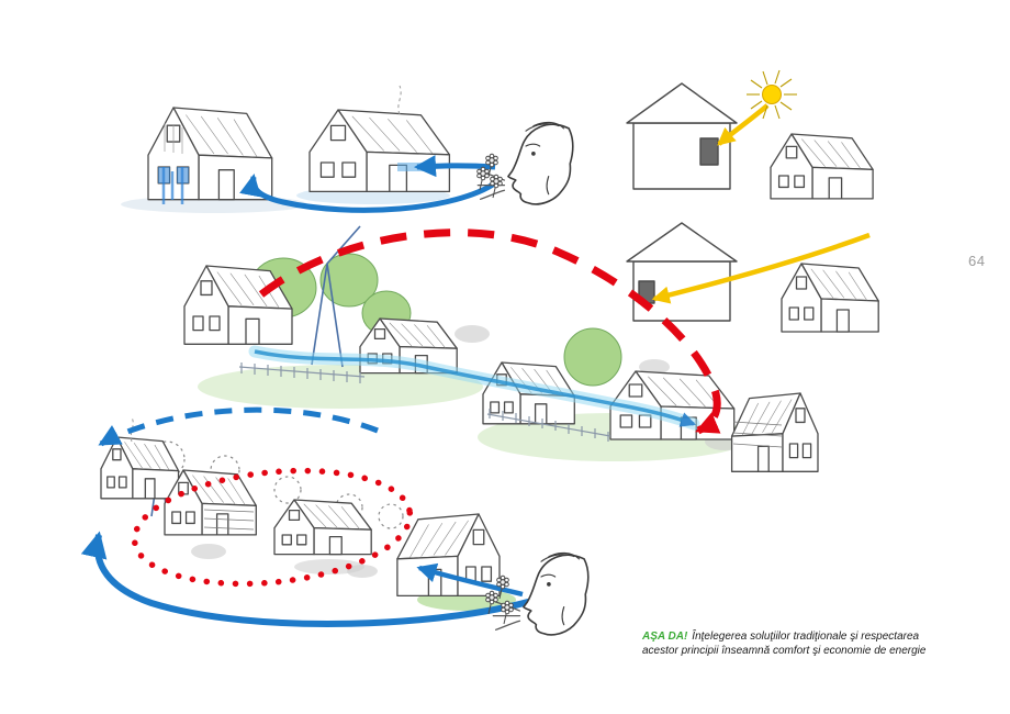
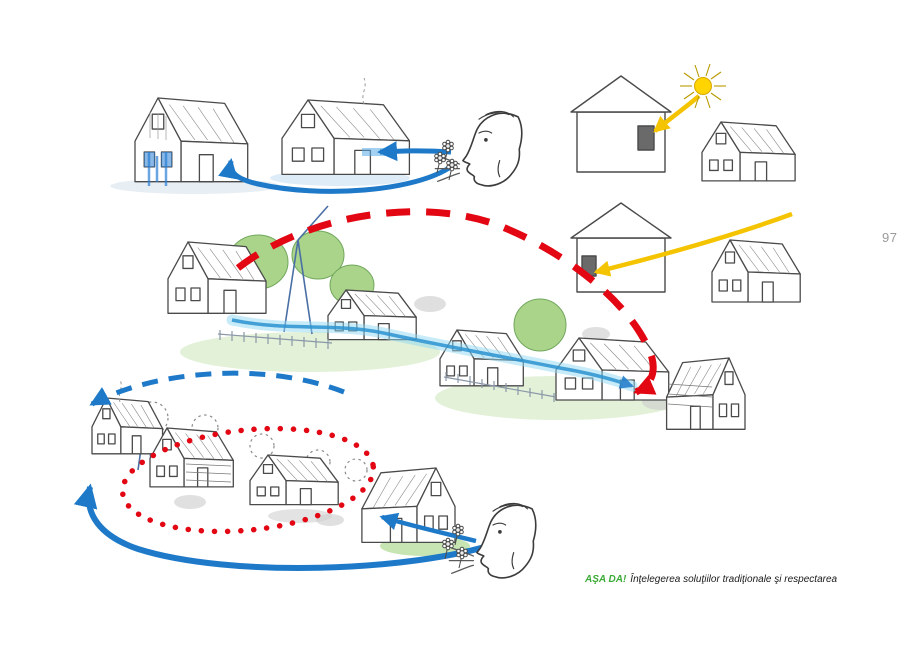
- 64
+ 97
  AŞA DA! Înţelegerea soluţiilor tradiţionale şi respectarea
- acestor principii înseamnă comfort şi economie de energie
